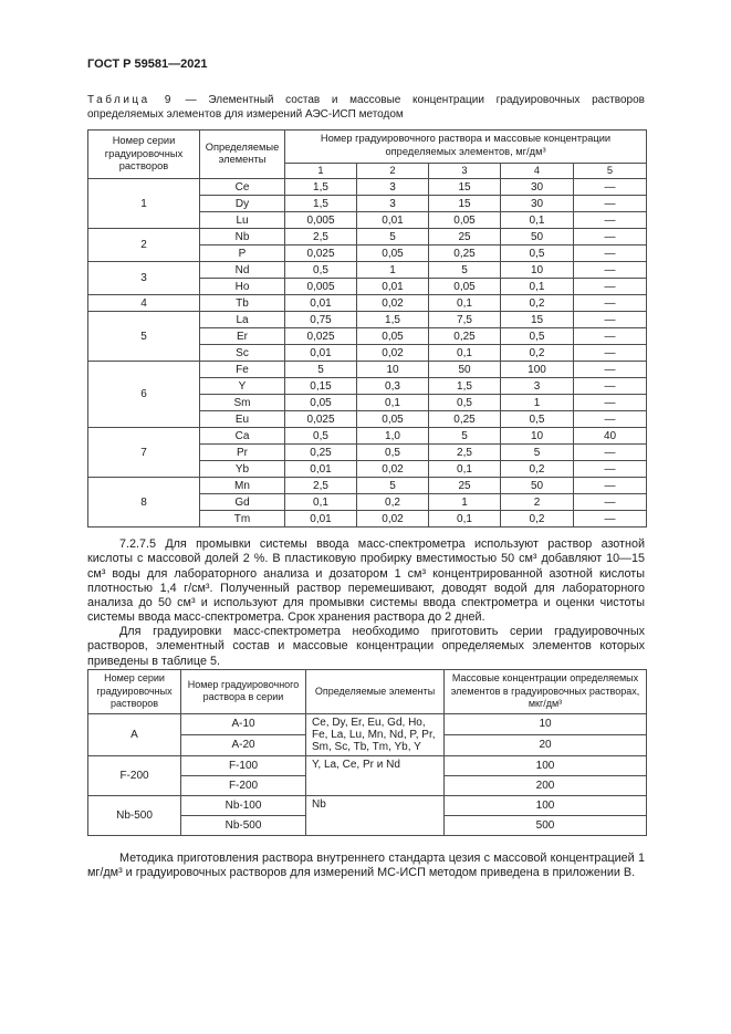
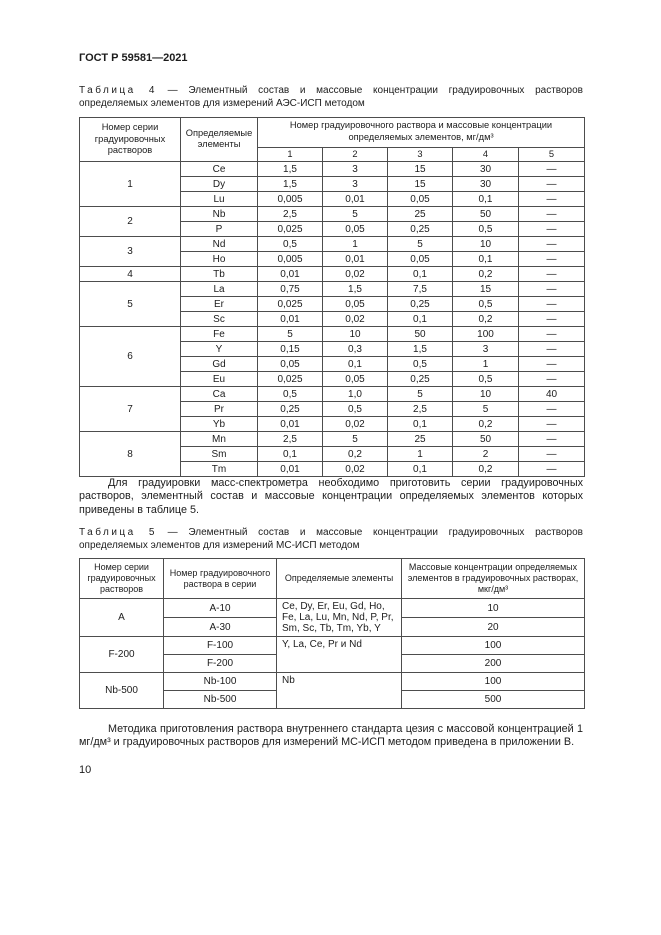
  ГОСТ Р 59581—2021
- Таблица 9 — Элементный состав и массовые концентрации градуировочных растворов определяемых элементов для измерений АЭС-ИСП методом
+ Таблица 4 — Элементный состав и массовые концентрации градуировочных растворов определяемых элементов для измерений АЭС-ИСП методом
  Номер серии градуировочных растворов	Определяемые элементы	Номер градуировочного раствора и массовые концентрации определяемых элементов, мг/дм³
  1	2	3	4	5
  1	Ce	1,5	3	15	30	—
  Dy	1,5	3	15	30	—
  Lu	0,005	0,01	0,05	0,1	—
  2	Nb	2,5	5	25	50	—
  P	0,025	0,05	0,25	0,5	—
  3	Nd	0,5	1	5	10	—
  Ho	0,005	0,01	0,05	0,1	—
  4	Tb	0,01	0,02	0,1	0,2	—
  5	La	0,75	1,5	7,5	15	—
  Er	0,025	0,05	0,25	0,5	—
  Sc	0,01	0,02	0,1	0,2	—
  6	Fe	5	10	50	100	—
  Y	0,15	0,3	1,5	3	—
- Sm	0,05	0,1	0,5	1	—
+ Gd	0,05	0,1	0,5	1	—
  Eu	0,025	0,05	0,25	0,5	—
  7	Ca	0,5	1,0	5	10	40
  Pr	0,25	0,5	2,5	5	—
  Yb	0,01	0,02	0,1	0,2	—
  8	Mn	2,5	5	25	50	—
- Gd	0,1	0,2	1	2	—
+ Sm	0,1	0,2	1	2	—
  Tm	0,01	0,02	0,1	0,2	—
- 7.2.7.5 Для промывки системы ввода масс-спектрометра используют раствор азотной кислоты с массовой долей 2 %. В пластиковую пробирку вместимостью 50 см³ добавляют 10—15 см³ воды для лабораторного анализа и дозатором 1 см³ концентрированной азотной кислоты плотностью 1,4 г/см³. Полученный раствор перемешивают, доводят водой для лабораторного анализа до 50 см³ и используют для промывки системы ввода спектрометра и оценки чистоты системы ввода масс-спектрометра. Срок хранения раствора до 2 дней.
  Для градуировки масс-спектрометра необходимо приготовить серии градуировочных растворов, элементный состав и массовые концентрации определяемых элементов которых приведены в таблице 5.
+ Таблица 5 — Элементный состав и массовые концентрации градуировочных растворов определяемых элементов для измерений МС-ИСП методом
  Номер серии градуировочных растворов	Номер градуировочного раствора в серии	Определяемые элементы	Массовые концентрации определяемых элементов в градуировочных растворах, мкг/дм³
  А	А-10	Ce, Dy, Er, Eu, Gd, Ho, Fe, La, Lu, Mn, Nd, P, Pr, Sm, Sc, Tb, Tm, Yb, Y	10
- А-20	20
+ А-30	20
  F-200	F-100	Y, La, Ce, Pr и Nd	100
  F-200	200
  Nb-500	Nb-100	Nb	100
  Nb-500	500
  Методика приготовления раствора внутреннего стандарта цезия с массовой концентрацией 1 мг/дм³ и градуировочных растворов для измерений МС-ИСП методом приведена в приложении В.
+ 10
